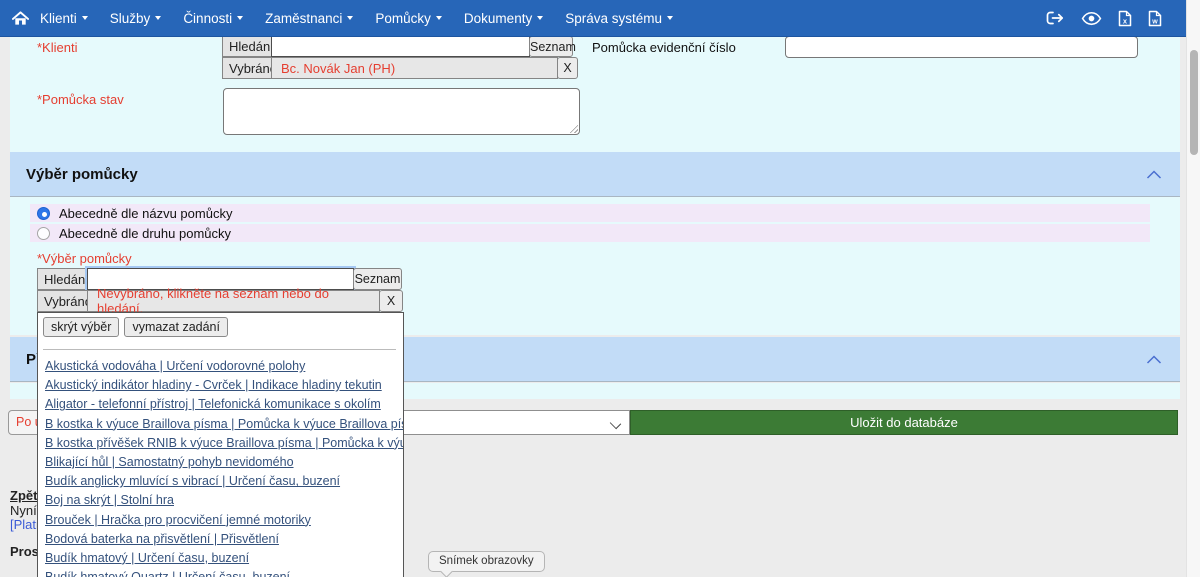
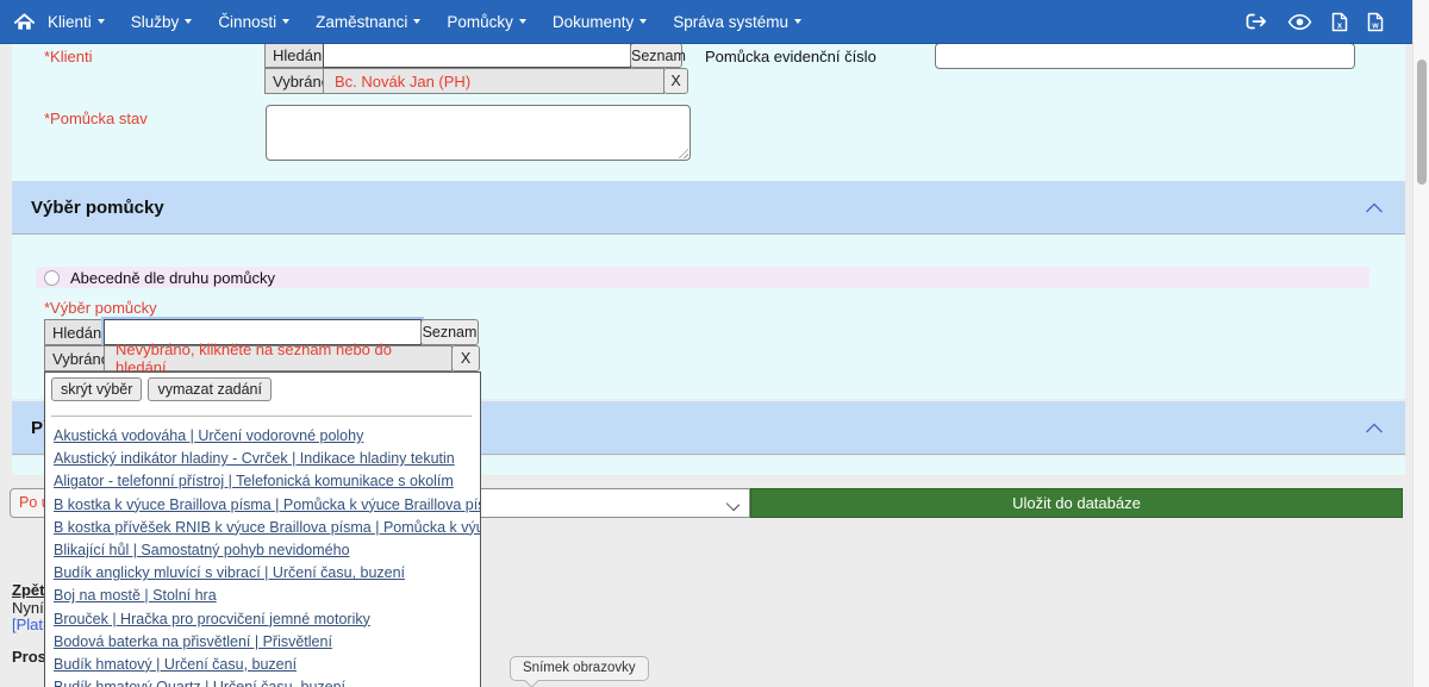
  Klienti
  Služby
  Činnosti
  Zaměstnanci
  Pomůcky
  Dokumenty
  Správa systému
  x
  *Klienti
  Hledán
  Seznam
  Vybrán
  Bc. Novák Jan (PH)
  X
  Pomůcka evidenční číslo
  *Pomůcka stav
  Výběr pomůcky
- Abecedně dle názvu pomůcky
  Abecedně dle druhu pomůcky
  *Výběr pomůcky
  Hledán
  Seznam
  Vybrán
  Nevybráno, klikněte na seznam nebo do hledání.
  X
  Uložit do databáze
  Zpět
  Nyní
  [Plat
  Snímek obrazovky
  skrýt výběr
  vymazat zadání
  Akustická vodováha | Určení vodorovné polohy
  Akustický indikátor hladiny - Cvrček | Indikace hladiny tekutin
  Aligator - telefonní přístroj | Telefonická komunikace s okolím
  B kostka k výuce Braillova písma | Pomůcka k výuce Braillova pí
  B kostka přívěšek RNIB k výuce Braillova písma | Pomůcka k vý
  Blikající hůl | Samostatný pohyb nevidomého
  Budík anglicky mluvící s vibrací | Určení času, buzení
- Boj na skrýt | Stolní hra
+ Boj na mostě | Stolní hra
  Brouček | Hračka pro procvičení jemné motoriky
  Bodová baterka na přisvětlení | Přisvětlení
  Budík hmatový | Určení času, buzení
